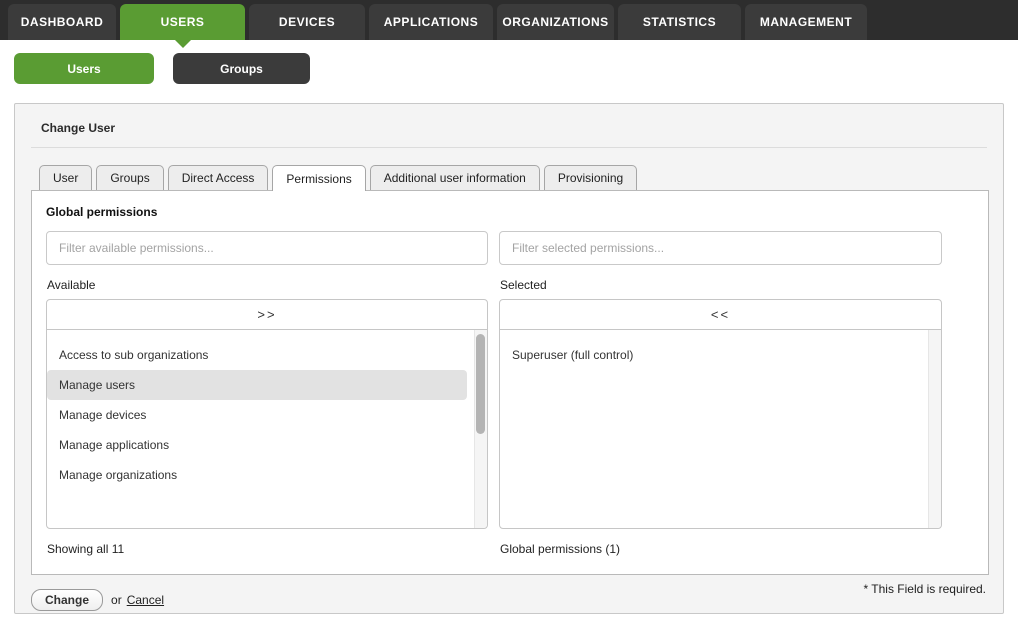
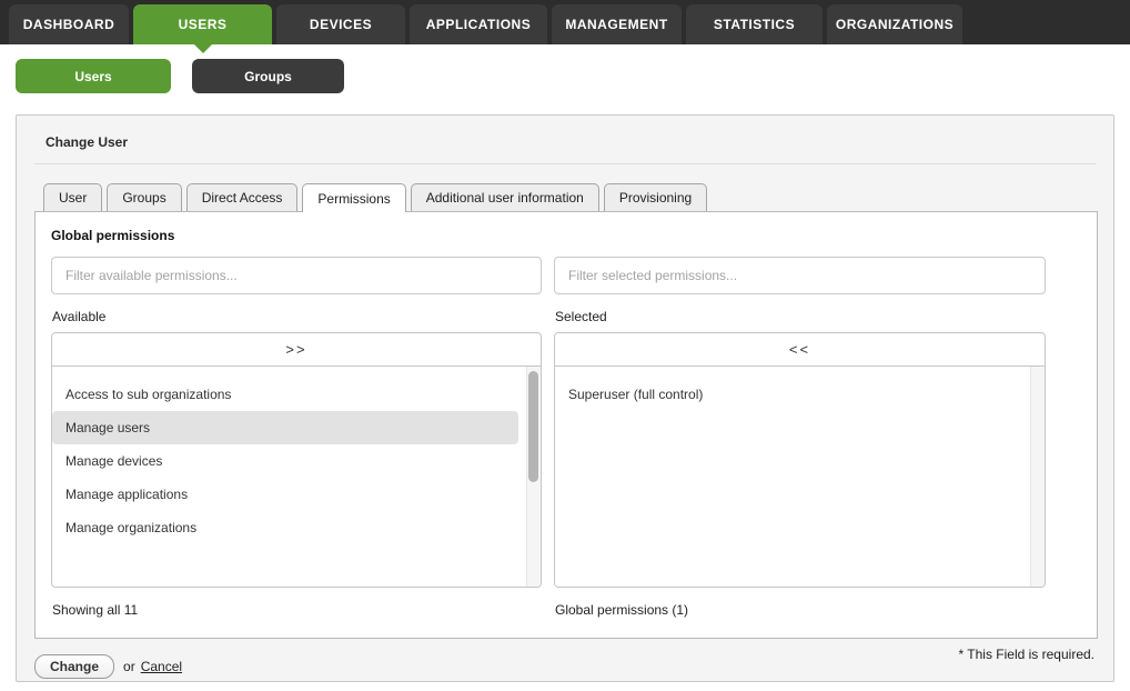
  DASHBOARD
  USERS
  DEVICES
  APPLICATIONS
- ORGANIZATIONS
+ MANAGEMENT
  STATISTICS
- MANAGEMENT
+ ORGANIZATIONS
  Users
  Groups
  Change User
  User
  Groups
  Direct Access
  Permissions
  Additional user information
  Provisioning
  Global permissions
  Filter available permissions...
  Available
  >>
  Access to sub organizations
  Manage users
  Manage devices
  Manage applications
  Manage organizations
  Showing all 11
  Filter selected permissions...
  Selected
  <<
  Superuser (full control)
  Global permissions (1)
  * This Field is required.
  Change
  or
  Cancel
